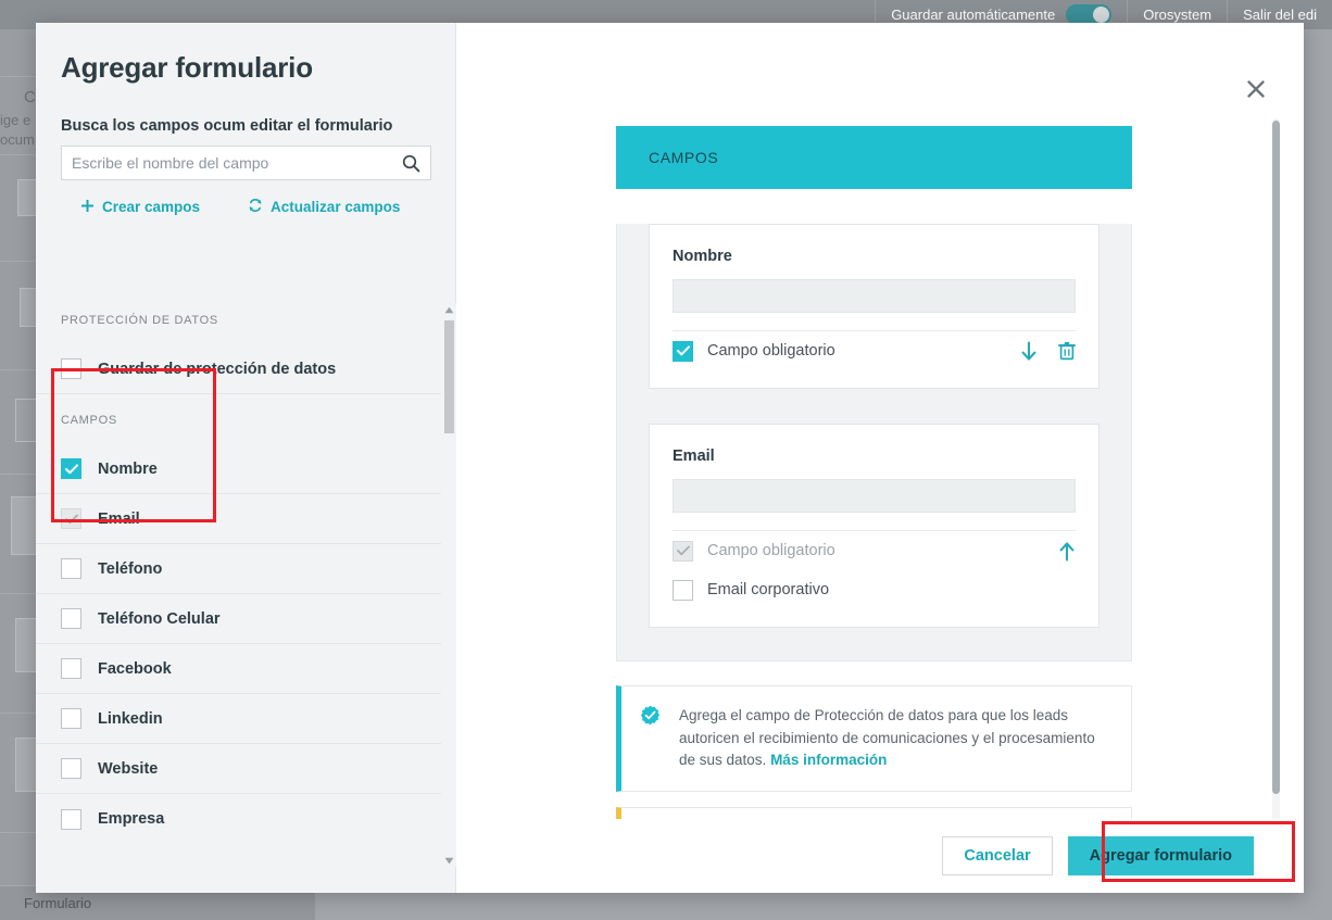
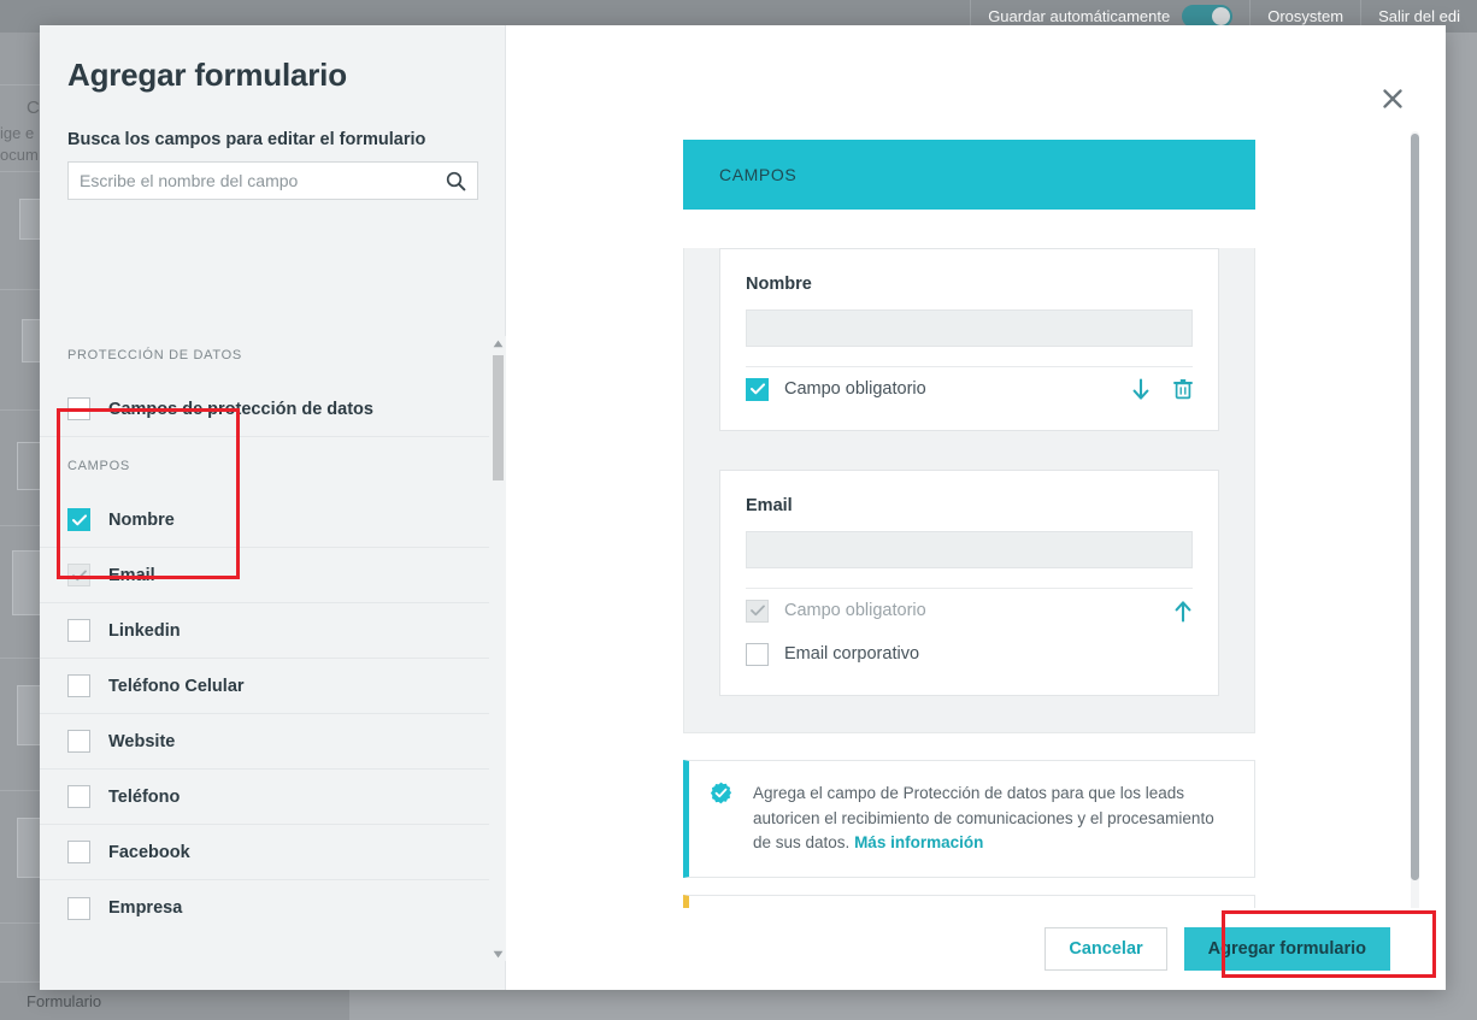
  Guardar automáticamente
  Orosystem
  Salir del edi
  C
  ige e
  ocum
  Formulario
  Agregar formulario
- Busca los campos ocum editar el formulario
+ Busca los campos para editar el formulario
  Escribe el nombre del campo
- Crear campos
- Actualizar campos
  PROTECCIÓN DE DATOS
- Guardar de protección de datos
+ Campos de protección de datos
  CAMPOS
  Nombre
  Email
- Teléfono
+ Linkedin
  Teléfono Celular
- Facebook
+ Website
- Linkedin
+ Teléfono
- Website
+ Facebook
  Empresa
  CAMPOS
  Nombre
  Campo obligatorio
  Email
  Campo obligatorio
  Email corporativo
  Agrega el campo de Protección de datos para que los leads autoricen el recibimiento de comunicaciones y el procesamiento de sus datos. Más información
  Cancelar
  Agregar formulario
